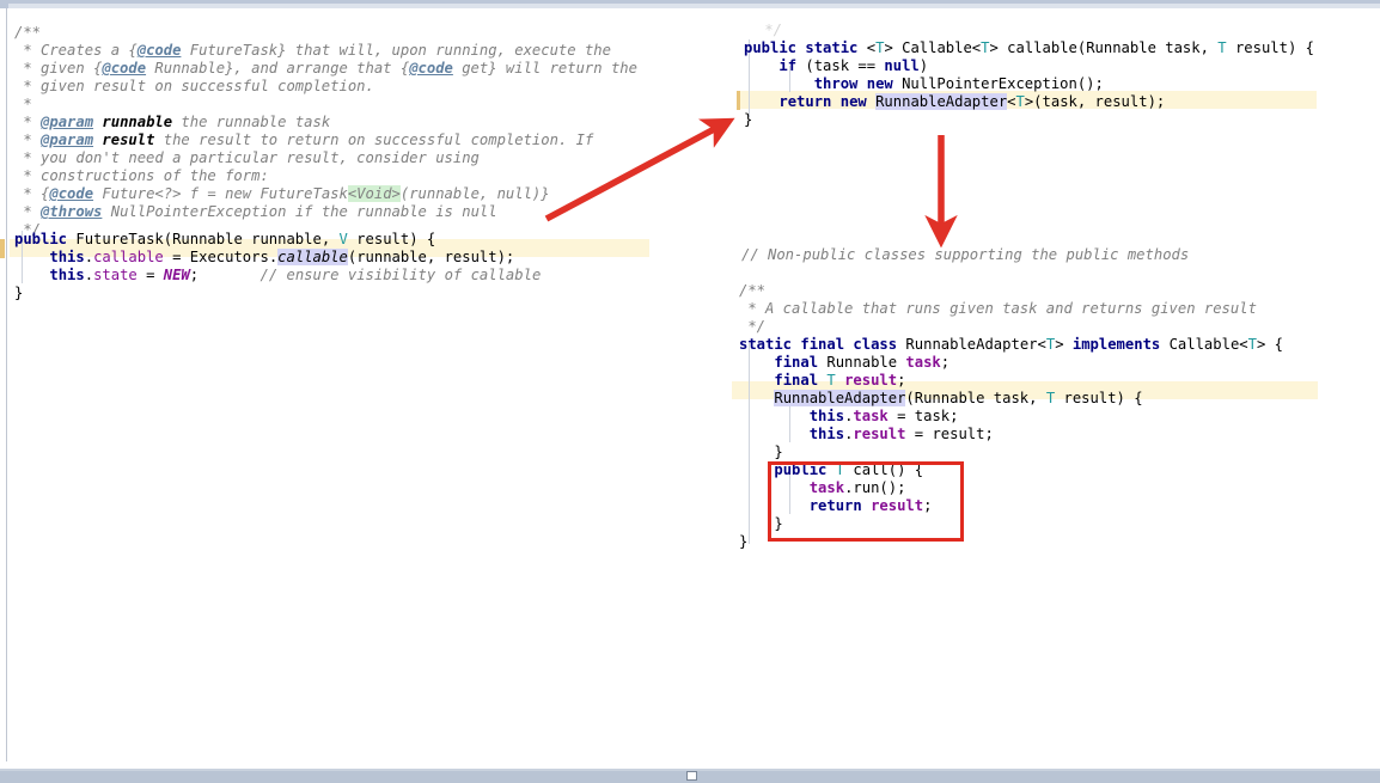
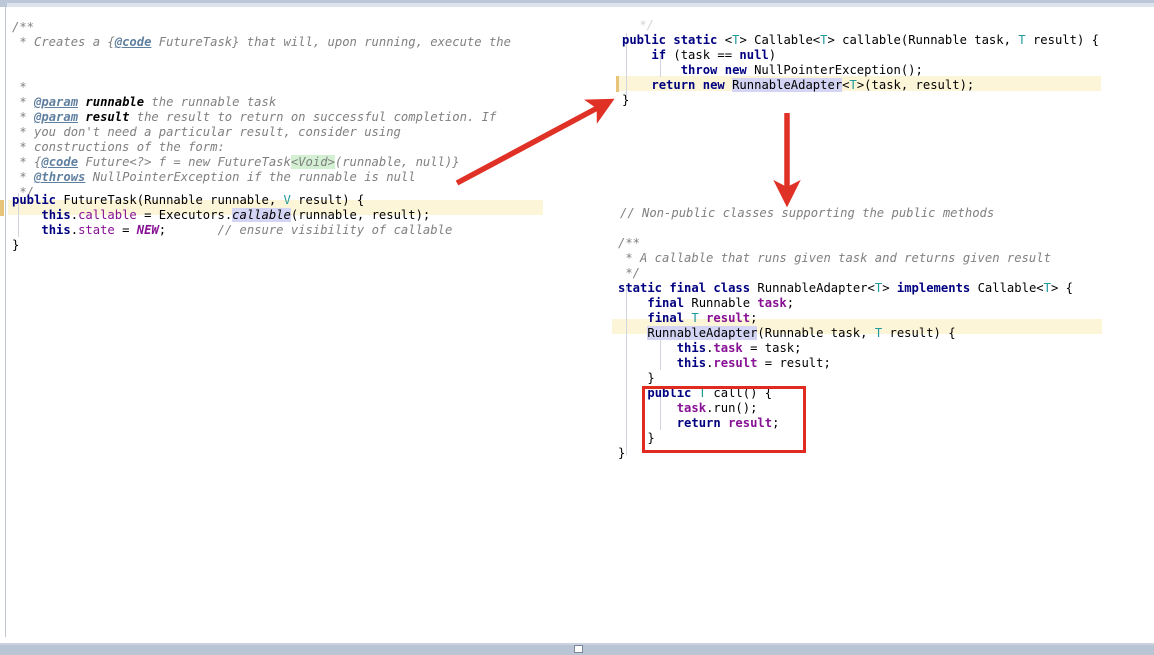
  /**
  * Creates a {@code FutureTask} that will, upon running, execute the
- * given {@code Runnable}, and arrange that {@code get} will return the
- * given result on successful completion.
  *
  * @param runnable the runnable task
  * @param result the result to return on successful completion. If
  * you don't need a particular result, consider using
  * constructions of the form:
  * {@code Future<?> f = new FutureTask<Void>(runnable, null)}
  * @throws NullPointerException if the runnable is null
  */
  public FutureTask(Runnable runnable, V result) {
  this.callable = Executors.callable(runnable, result);
  this.state = NEW; // ensure visibility of callable
  }
  */
  public static <T> Callable<T> callable(Runnable task, T result) {
  if (task == null)
  throw new NullPointerException();
  return new RunnableAdapter<T>(task, result);
  }
  // Non-public classes supporting the public methods
  /**
  * A callable that runs given task and returns given result
  */
  static final class RunnableAdapter<T> implements Callable<T> {
  final Runnable task;
  final T result;
  RunnableAdapter(Runnable task, T result) {
  this.task = task;
  this.result = result;
  }
  public T call() {
  task.run();
  return result;
  }
  }
